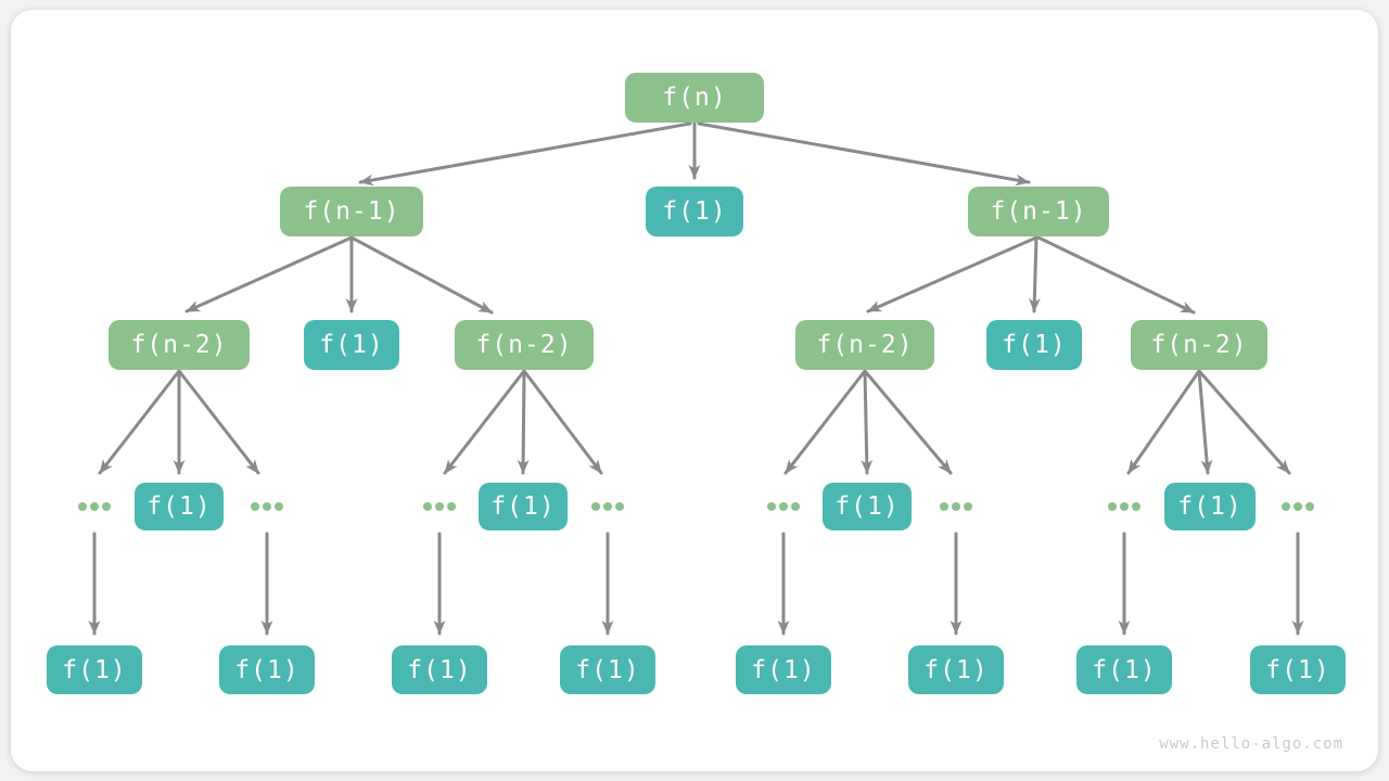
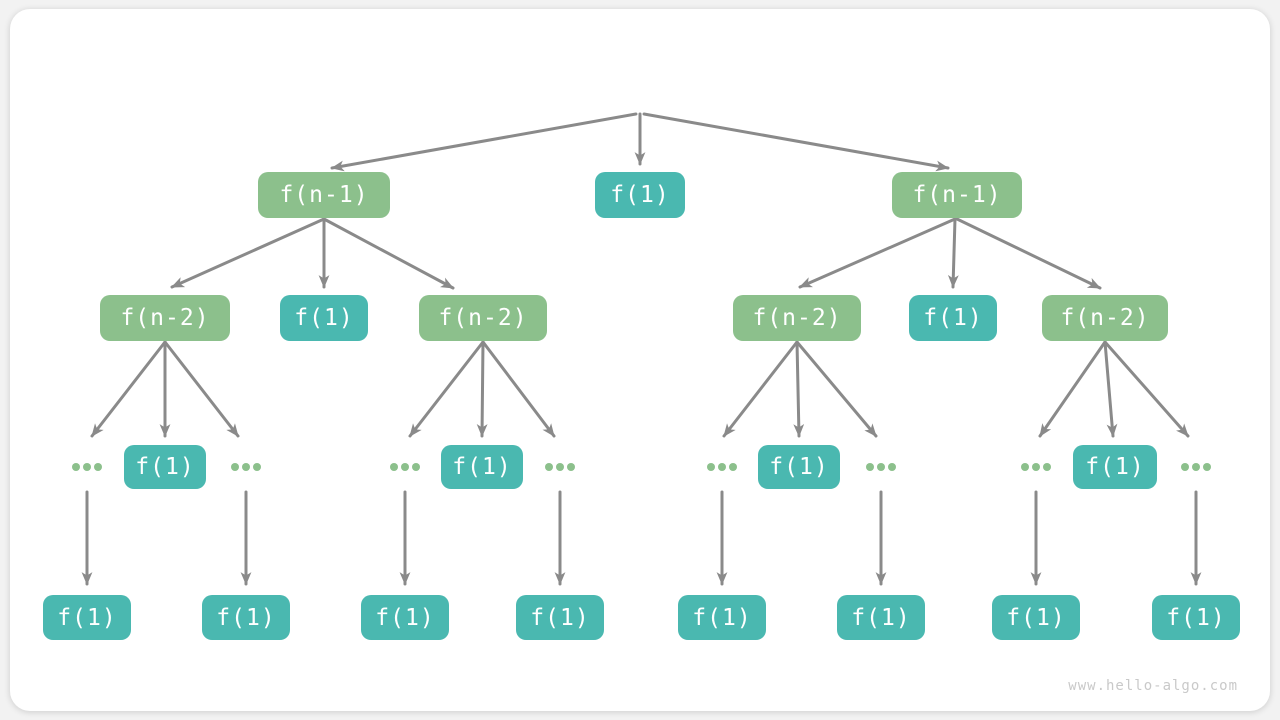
- f(n)
  f(n-1)
  f(1)
  f(n-1)
  f(n-2)
  f(1)
  f(n-2)
  f(n-2)
  f(1)
  f(n-2)
  f(1)
  f(1)
  f(1)
  f(1)
  f(1)
  f(1)
  f(1)
  f(1)
  f(1)
  f(1)
  f(1)
  f(1)
  www.hello-algo.com
